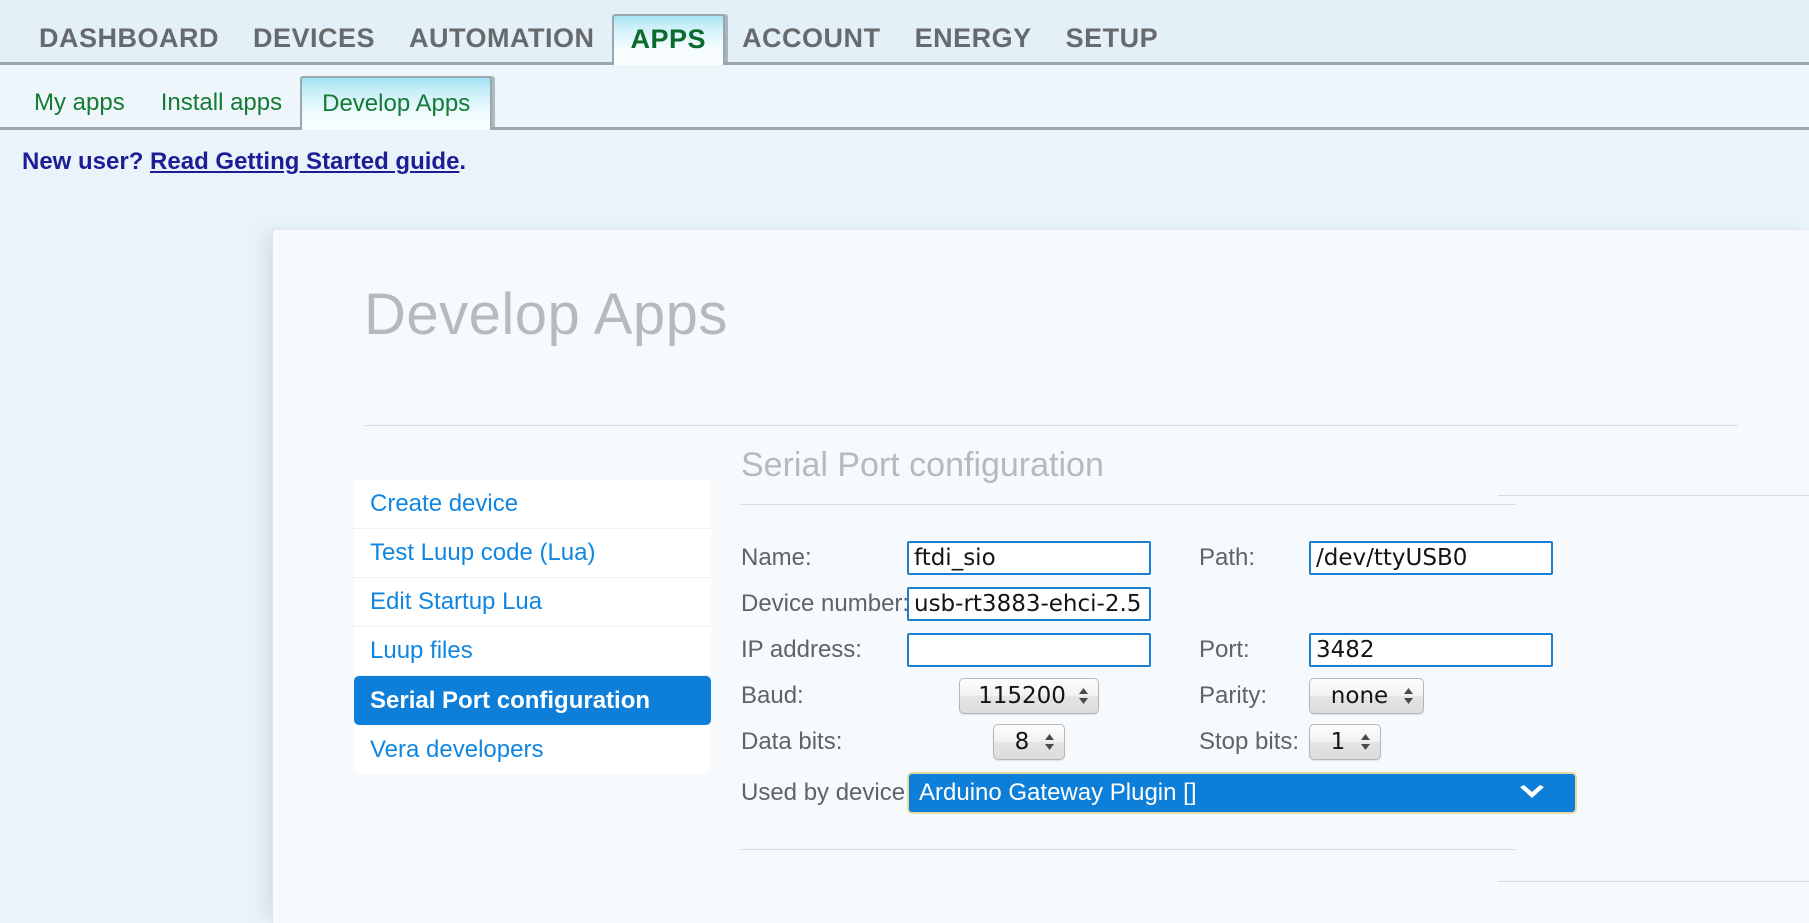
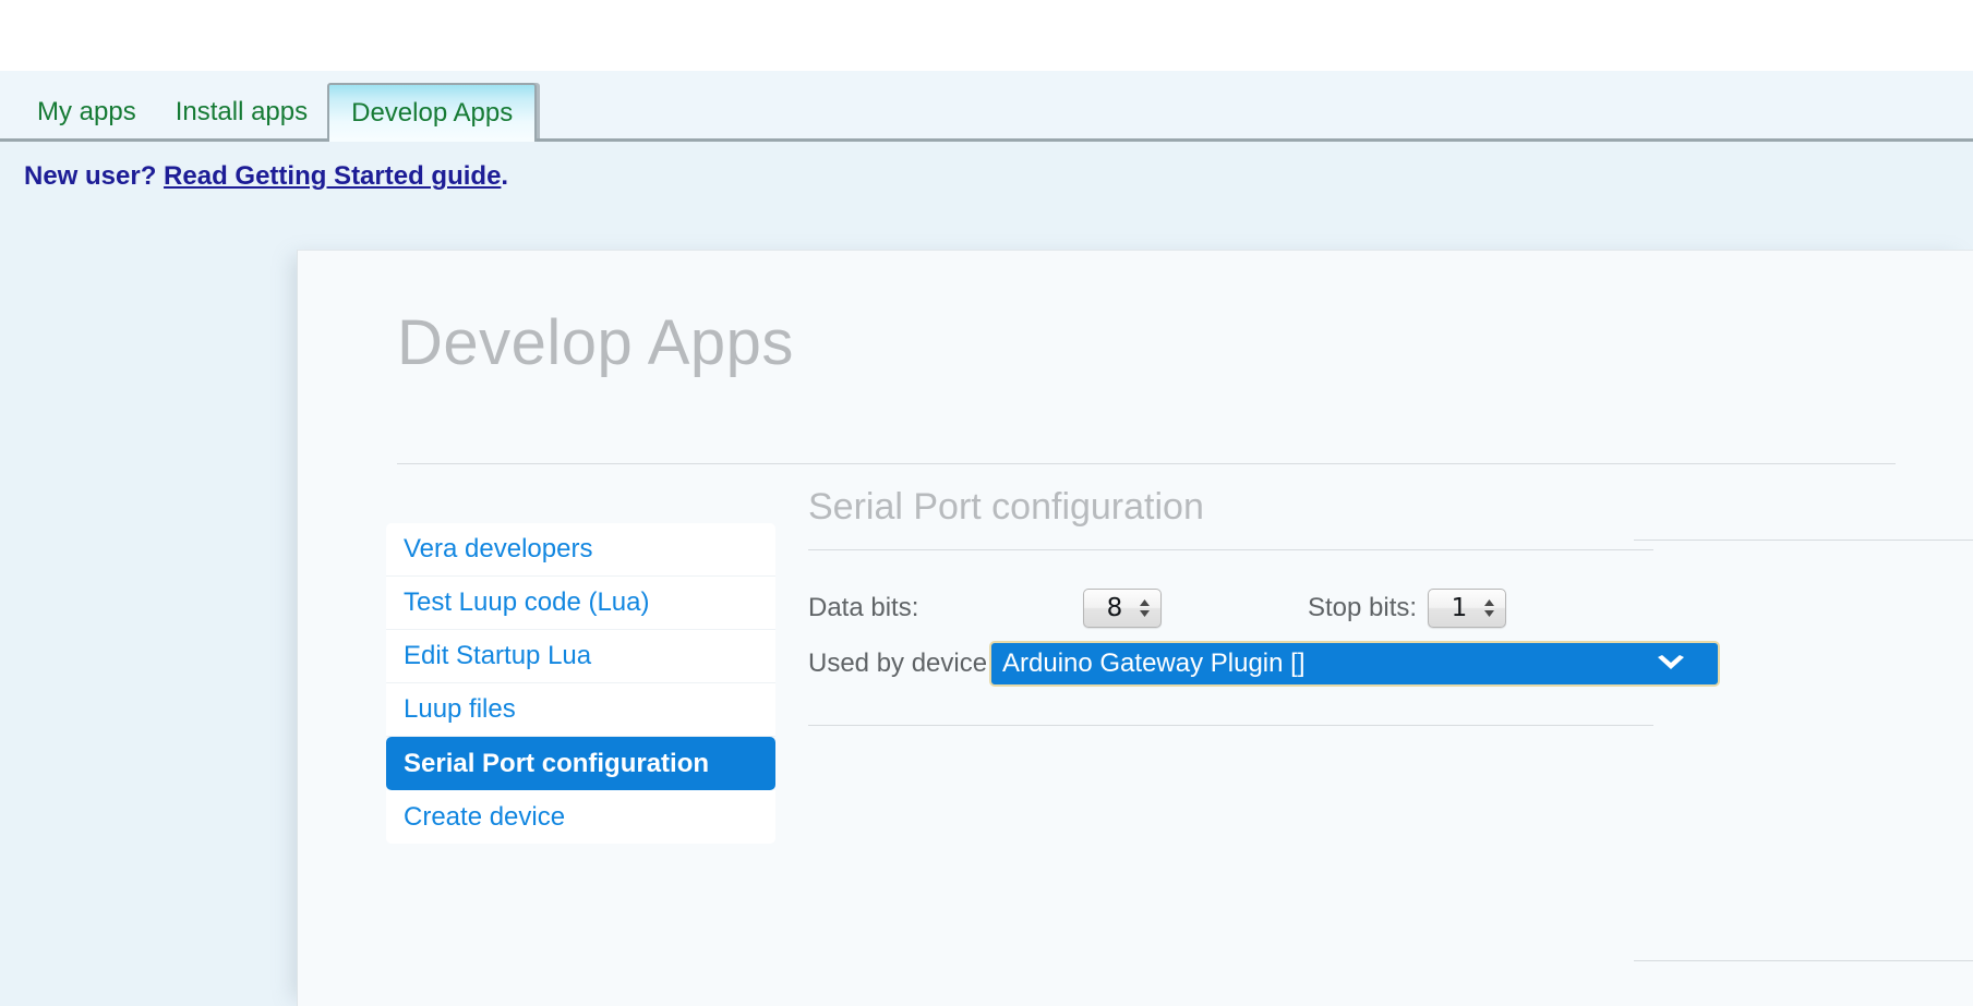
- DASHBOARD
- DEVICES
- AUTOMATION
- APPS
- ACCOUNT
- ENERGY
- SETUP
  My apps
  Install apps
  Develop Apps
  New user? Read Getting Started guide.
  Develop Apps
- Create device
+ Vera developers
  Test Luup code (Lua)
  Edit Startup Lua
  Luup files
  Serial Port configuration
- Vera developers
+ Create device
  Serial Port configuration
- Name:
- ftdi_sio
- Path:
- /dev/ttyUSB0
- Device number:
- usb-rt3883-ehci-2.5
- IP address:
- Port:
- 3482
- Baud:
- 115200
- Parity:
- none
  Data bits:
  8
  Stop bits:
  1
  Used by device
  Arduino Gateway Plugin []
